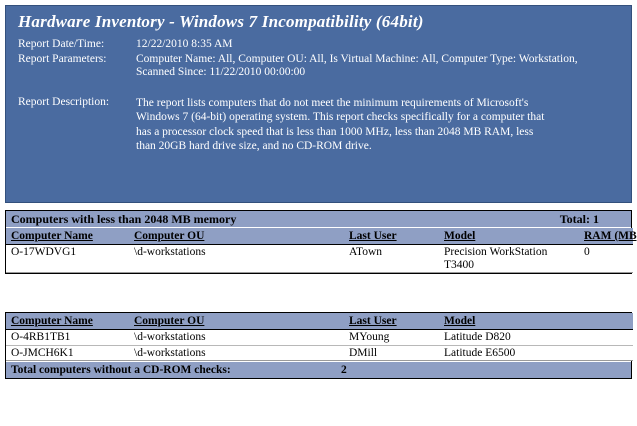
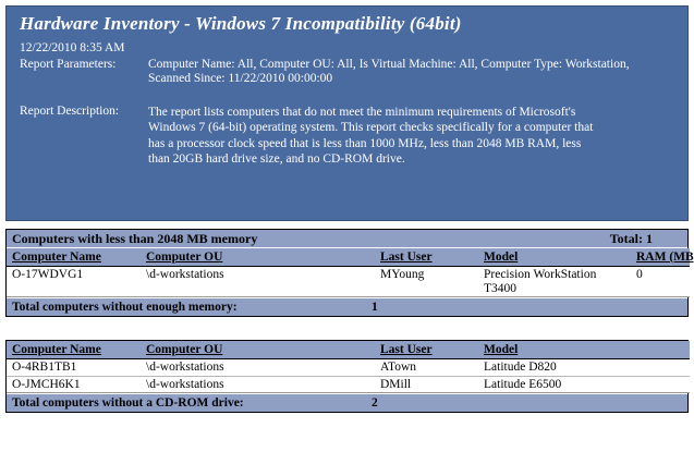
  Hardware Inventory - Windows 7 Incompatibility (64bit)
- Report Date/Time:
  12/22/2010 8:35 AM
  Report Parameters:
  Computer Name: All, Computer OU: All, Is Virtual Machine: All, Computer Type: Workstation, Scanned Since: 11/22/2010 00:00:00
  Report Description:
  The report lists computers that do not meet the minimum requirements of Microsoft's Windows 7 (64-bit) operating system. This report checks specifically for a computer that has a processor clock speed that is less than 1000 MHz, less than 2048 MB RAM, less than 20GB hard drive size, and no CD-ROM drive.
  Computers with less than 2048 MB memory
  Total: 1
  Computer Name	Computer OU	Last User	Model	RAM (MB
- O-17WDVG1	\d-workstations	ATown	Precision WorkStation T3400	0
+ O-17WDVG1	\d-workstations	MYoung	Precision WorkStation T3400	0
+ Total computers without enough memory:
+ 1
  Computer Name	Computer OU	Last User	Model
- O-4RB1TB1	\d-workstations	MYoung	Latitude D820
+ O-4RB1TB1	\d-workstations	ATown	Latitude D820
  O-JMCH6K1	\d-workstations	DMill	Latitude E6500
- Total computers without a CD-ROM checks:
+ Total computers without a CD-ROM drive:
  2
